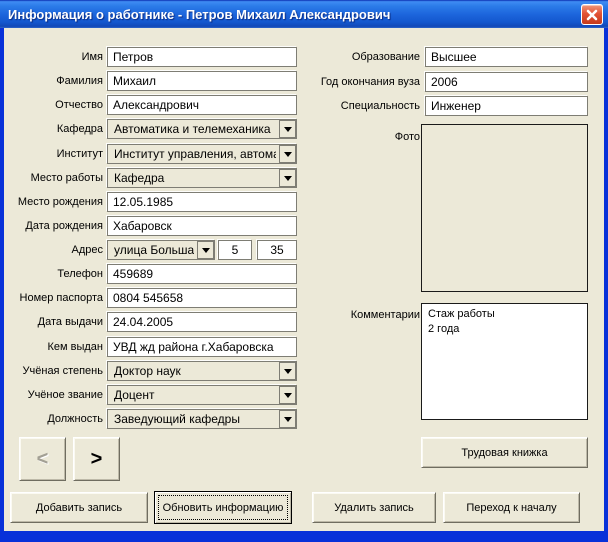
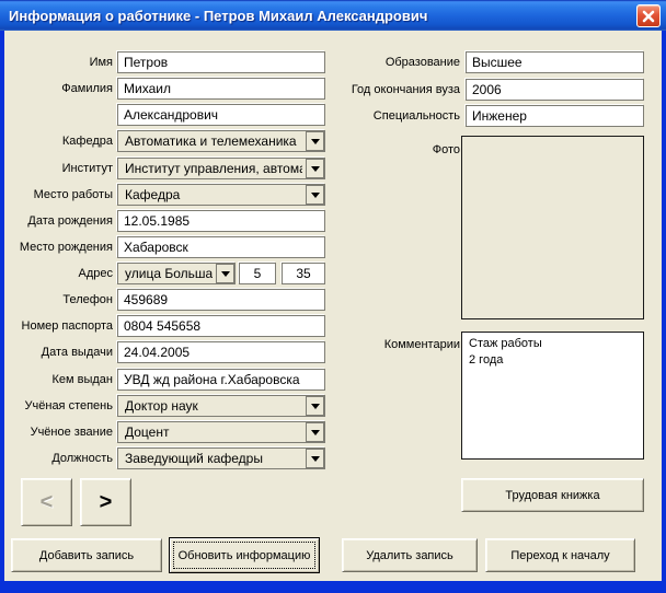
  Информация о работнике - Петров Михаил Александрович
  Имя
  Петров
  Фамилия
  Михаил
- Отчество
  Александрович
  Кафедра
  Автоматика и телемеханика
  Институт
  Институт управления, автом
  Место работы
  Кафедра
- Место рождения
+ Дата рождения
  12.05.1985
- Дата рождения
+ Место рождения
  Хабаровск
  Адрес
  улица Больша
  5
  35
  Телефон
  459689
  Номер паспорта
  0804 545658
  Дата выдачи
  24.04.2005
  Кем выдан
  УВД жд района г.Хабаровска
  Учёная степень
  Доктор наук
  Учёное звание
  Доцент
  Должность
  Заведующий кафедры
  Образование
  Высшее
  Год окончания вуза
  2006
  Специальность
  Инженер
  Фото
  Комментарии
  Стаж работы
  2 года
  <
  >
  Трудовая книжка
  Добавить запись
  Обновить информацию
  Удалить запись
  Переход к началу
